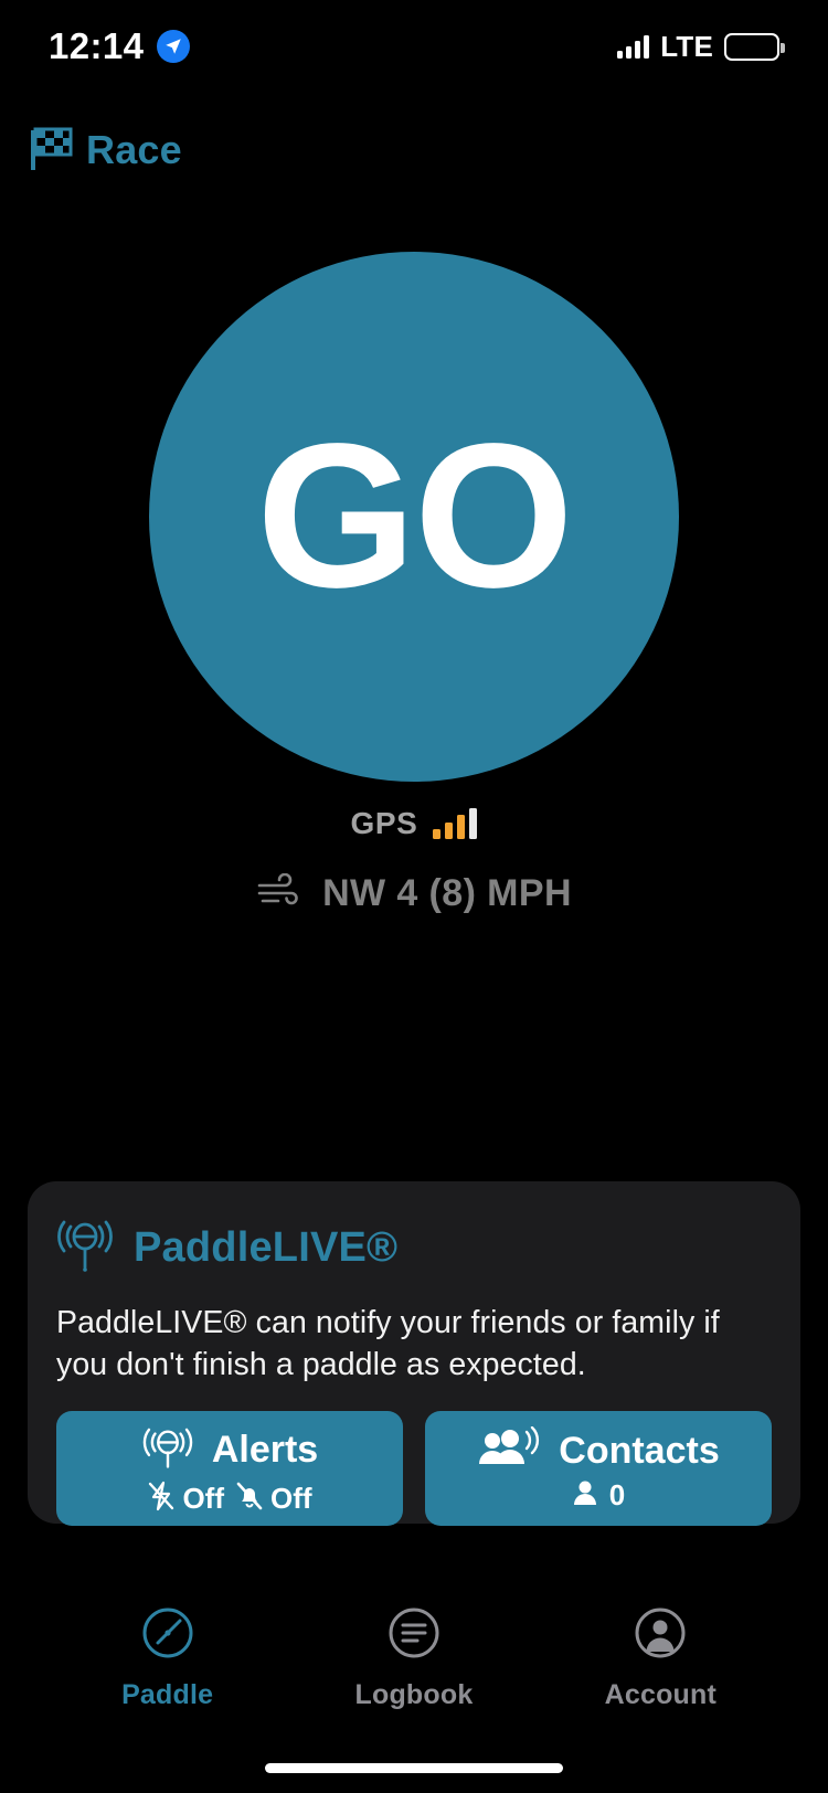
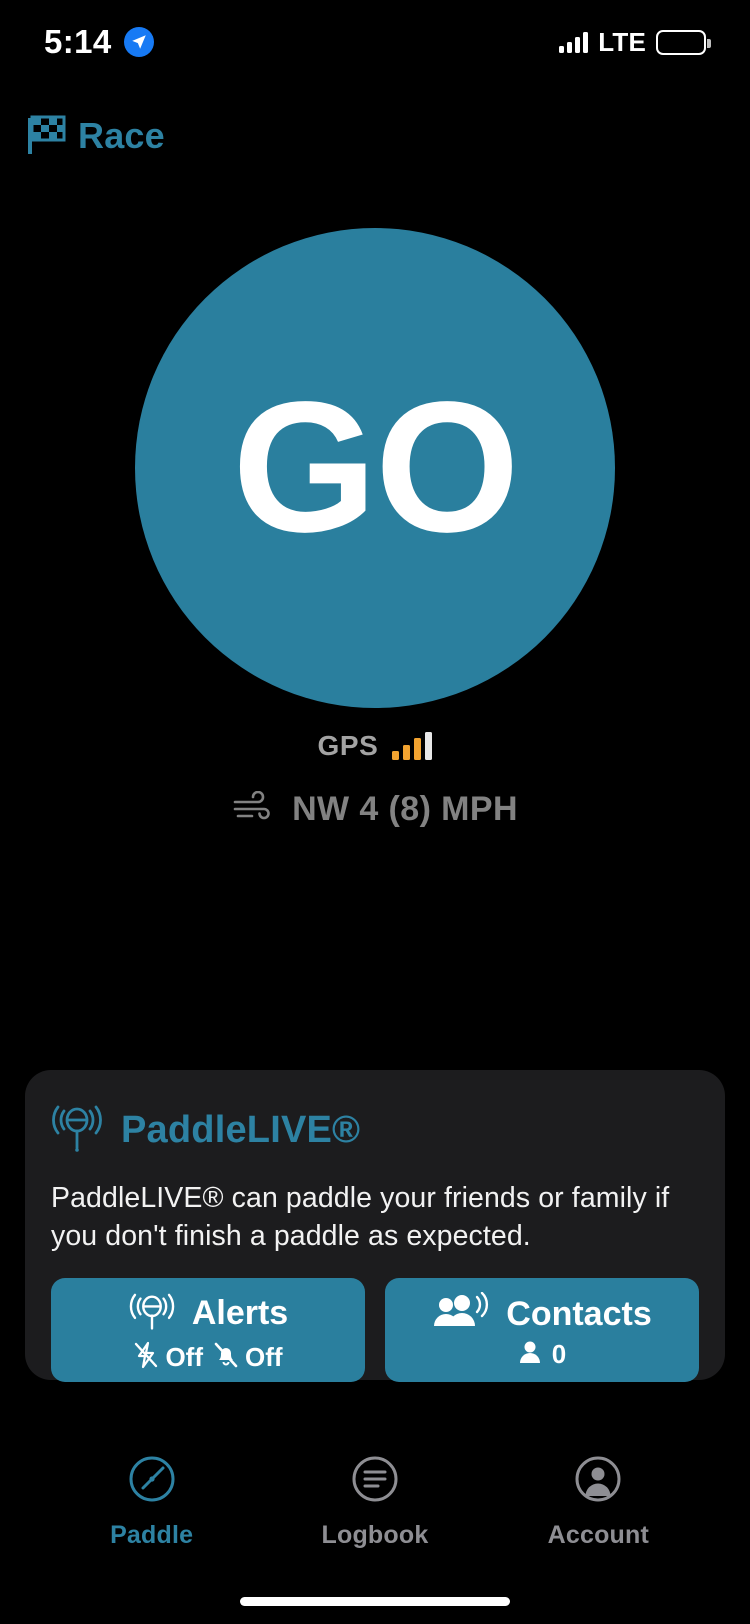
- 12:14
+ 5:14
  LTE
  Race
  GO
  GPS
  NW 4 (8) MPH
  PaddleLIVE®
- PaddleLIVE® can notify your friends or family if you don't finish a paddle as expected.
+ PaddleLIVE® can paddle your friends or family if you don't finish a paddle as expected.
  Alerts
  Off
  Off
  Contacts
  0
  Paddle
  Logbook
  Account
